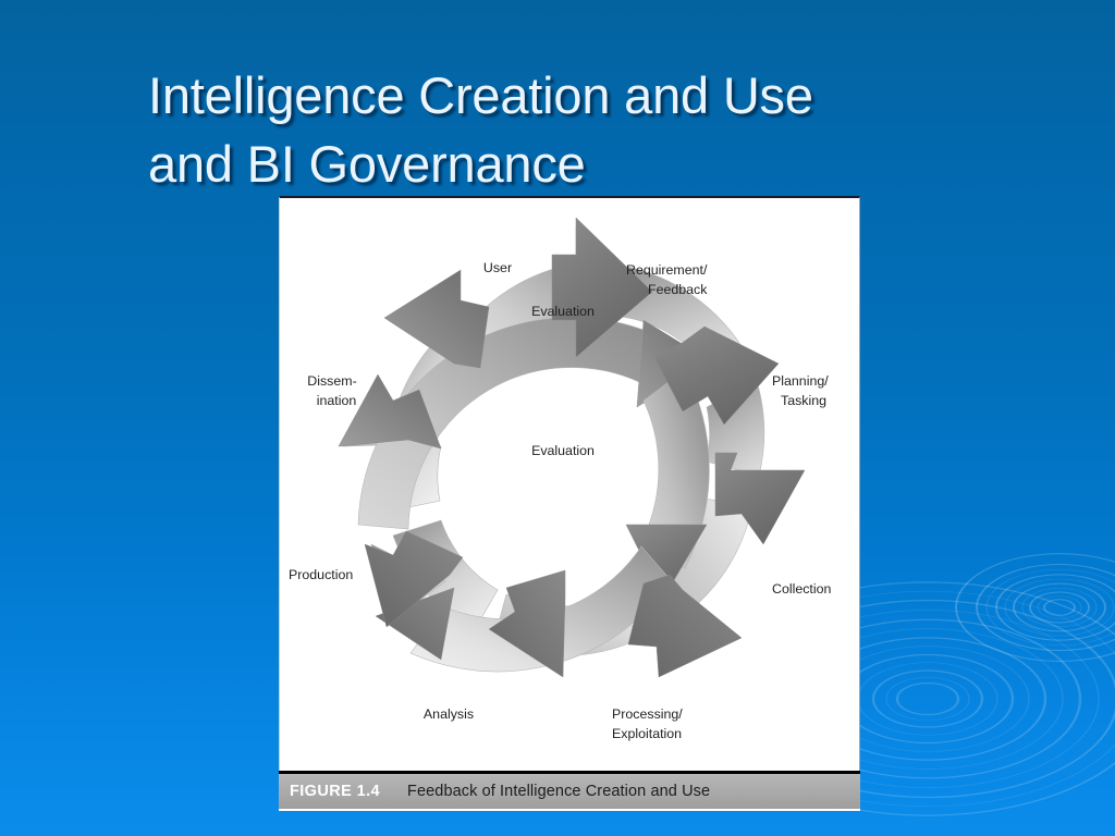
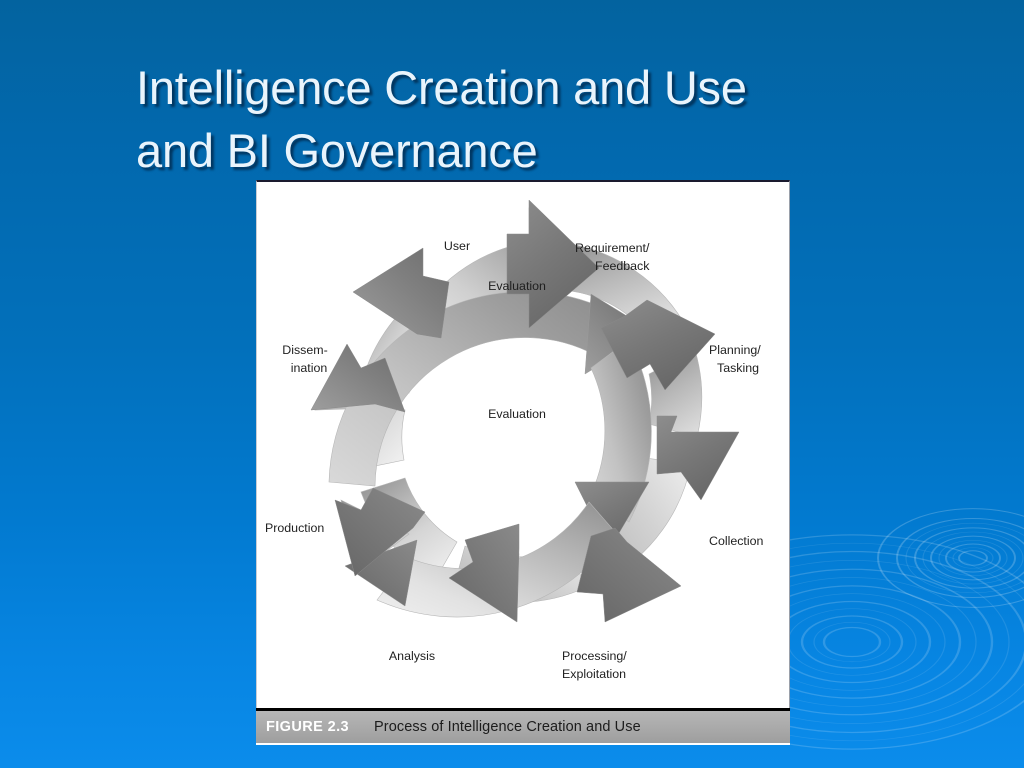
  Intelligence Creation and Use
  and BI Governance
  User
  Requirement/
  Feedback
  Evaluation
  Planning/
  Tasking
  Collection
  Processing/
  Exploitation
  Analysis
  Production
  Dissem-
  ination
  Evaluation
- FIGURE 1.4
+ FIGURE 2.3
- Feedback of Intelligence Creation and Use
+ Process of Intelligence Creation and Use
